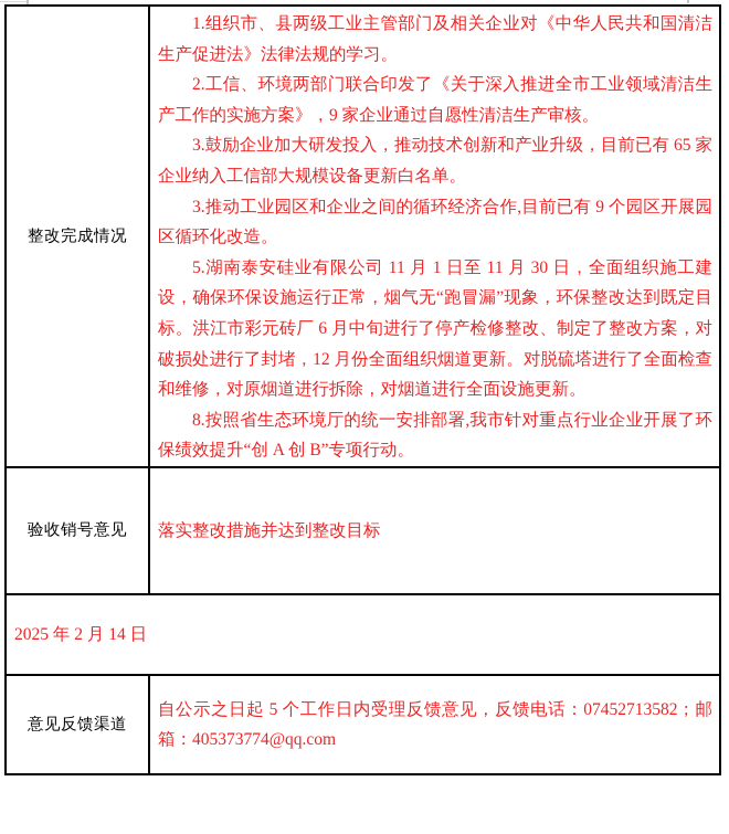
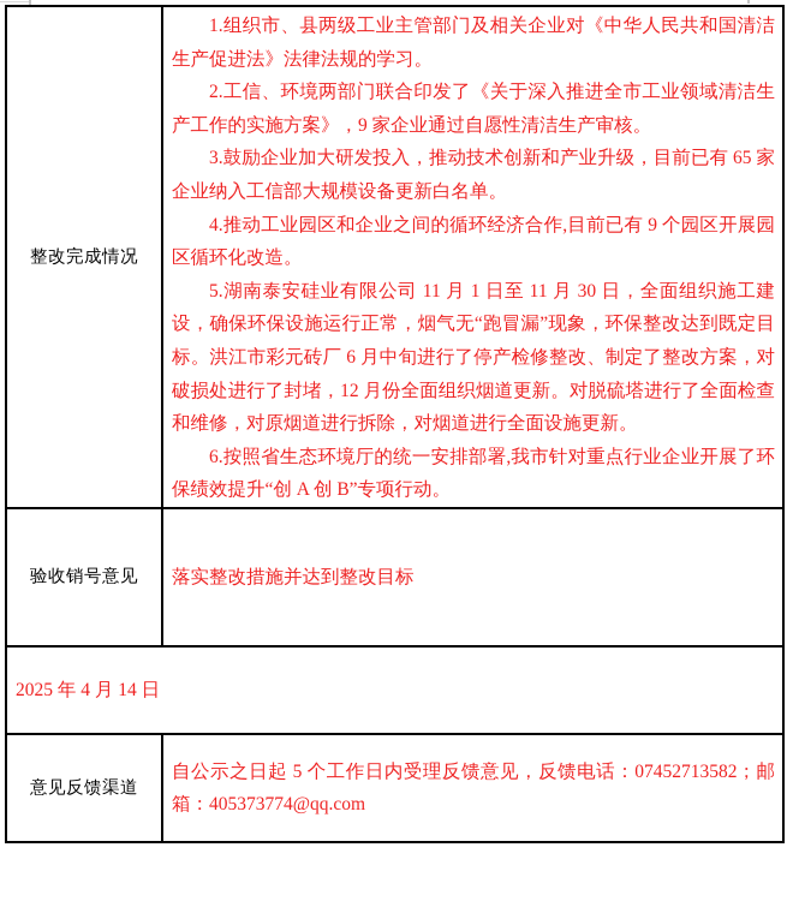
  整改完成情况
  1.组织市、县两级工业主管部门及相关企业对《中华人民共和国清洁生产促进法》法律法规的学习。
  2.工信、环境两部门联合印发了《关于深入推进全市工业领域清洁生产工作的实施方案》，9 家企业通过自愿性清洁生产审核。
  3.鼓励企业加大研发投入，推动技术创新和产业升级，目前已有 65 家企业纳入工信部大规模设备更新白名单。
- 3.推动工业园区和企业之间的循环经济合作,目前已有 9 个园区开展园区循环化改造。
+ 4.推动工业园区和企业之间的循环经济合作,目前已有 9 个园区开展园区循环化改造。
  5.湖南泰安硅业有限公司 11 月 1 日至 11 月 30 日，全面组织施工建设，确保环保设施运行正常，烟气无“跑冒漏”现象，环保整改达到既定目标。洪江市彩元砖厂 6 月中旬进行了停产检修整改、制定了整改方案，对破损处进行了封堵，12 月份全面组织烟道更新。对脱硫塔进行了全面检查和维修，对原烟道进行拆除，对烟道进行全面设施更新。
- 8.按照省生态环境厅的统一安排部署,我市针对重点行业企业开展了环保绩效提升“创 A 创 B”专项行动。
+ 6.按照省生态环境厅的统一安排部署,我市针对重点行业企业开展了环保绩效提升“创 A 创 B”专项行动。
  验收销号意见
  落实整改措施并达到整改目标
- 2025 年 2 月 14 日
+ 2025 年 4 月 14 日
  意见反馈渠道
  自公示之日起 5 个工作日内受理反馈意见，反馈电话：07452713582；邮箱：405373774@qq.com
